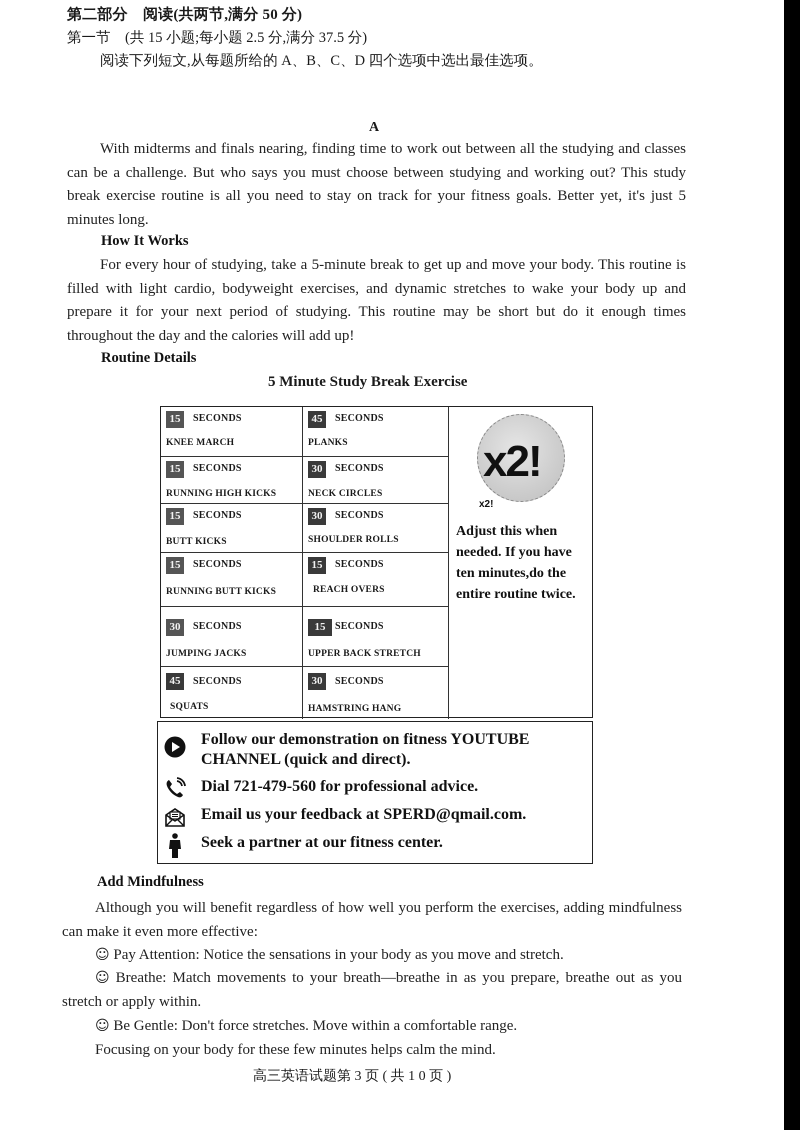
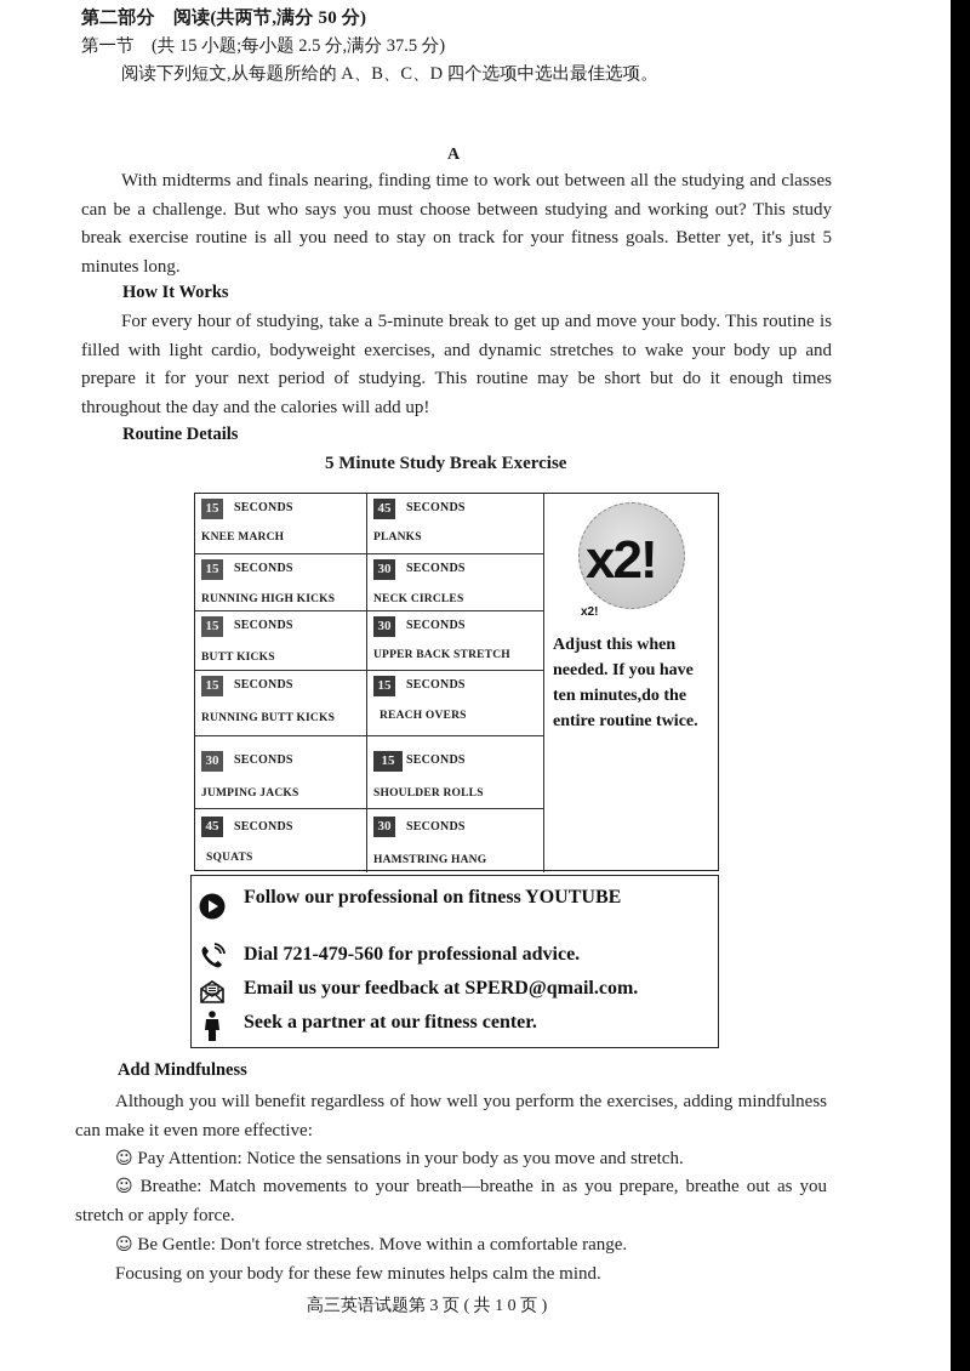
  第二部分 阅读(共两节,满分 50 分)
  第一节 (共 15 小题;每小题 2.5 分,满分 37.5 分)
  阅读下列短文,从每题所给的 A、B、C、D 四个选项中选出最佳选项。
  A
  With midterms and finals nearing, finding time to work out between all the studying and classes can be a challenge. But who says you must choose between studying and working out? This study break exercise routine is all you need to stay on track for your fitness goals. Better yet, it's just 5 minutes long.
  How It Works
  For every hour of studying, take a 5-minute break to get up and move your body. This routine is filled with light cardio, bodyweight exercises, and dynamic stretches to wake your body up and prepare it for your next period of studying. This routine may be short but do it enough times throughout the day and the calories will add up!
  Routine Details
  5 Minute Study Break Exercise
  15
  SECONDS
  KNEE MARCH
  45
  SECONDS
  PLANKS
  15
  SECONDS
  RUNNING HIGH KICKS
  30
  SECONDS
  NECK CIRCLES
  15
  SECONDS
  BUTT KICKS
  30
  SECONDS
- SHOULDER ROLLS
+ UPPER BACK STRETCH
  15
  SECONDS
  RUNNING BUTT KICKS
  15
  SECONDS
  REACH OVERS
  30
  SECONDS
  JUMPING JACKS
  15
  SECONDS
- UPPER BACK STRETCH
+ SHOULDER ROLLS
  45
  SECONDS
  SQUATS
  30
  SECONDS
  HAMSTRING HANG
  x2!
  x2!
  Adjust this when needed. If you have ten minutes,do the entire routine twice.
- Follow our demonstration on fitness YOUTUBE
+ Follow our professional on fitness YOUTUBE
- CHANNEL (quick and direct).
  Dial 721-479-560 for professional advice.
  Email us your feedback at SPERD@qmail.com.
  Seek a partner at our fitness center.
  Add Mindfulness
  Although you will benefit regardless of how well you perform the exercises, adding mindfulness can make it even more effective:
  ☺ Pay Attention: Notice the sensations in your body as you move and stretch.
- ☺ Breathe: Match movements to your breath—breathe in as you prepare, breathe out as you stretch or apply within.
+ ☺ Breathe: Match movements to your breath—breathe in as you prepare, breathe out as you stretch or apply force.
  ☺ Be Gentle: Don't force stretches. Move within a comfortable range.
  Focusing on your body for these few minutes helps calm the mind.
  高三英语试题第 3 页 ( 共 1 0 页 )
